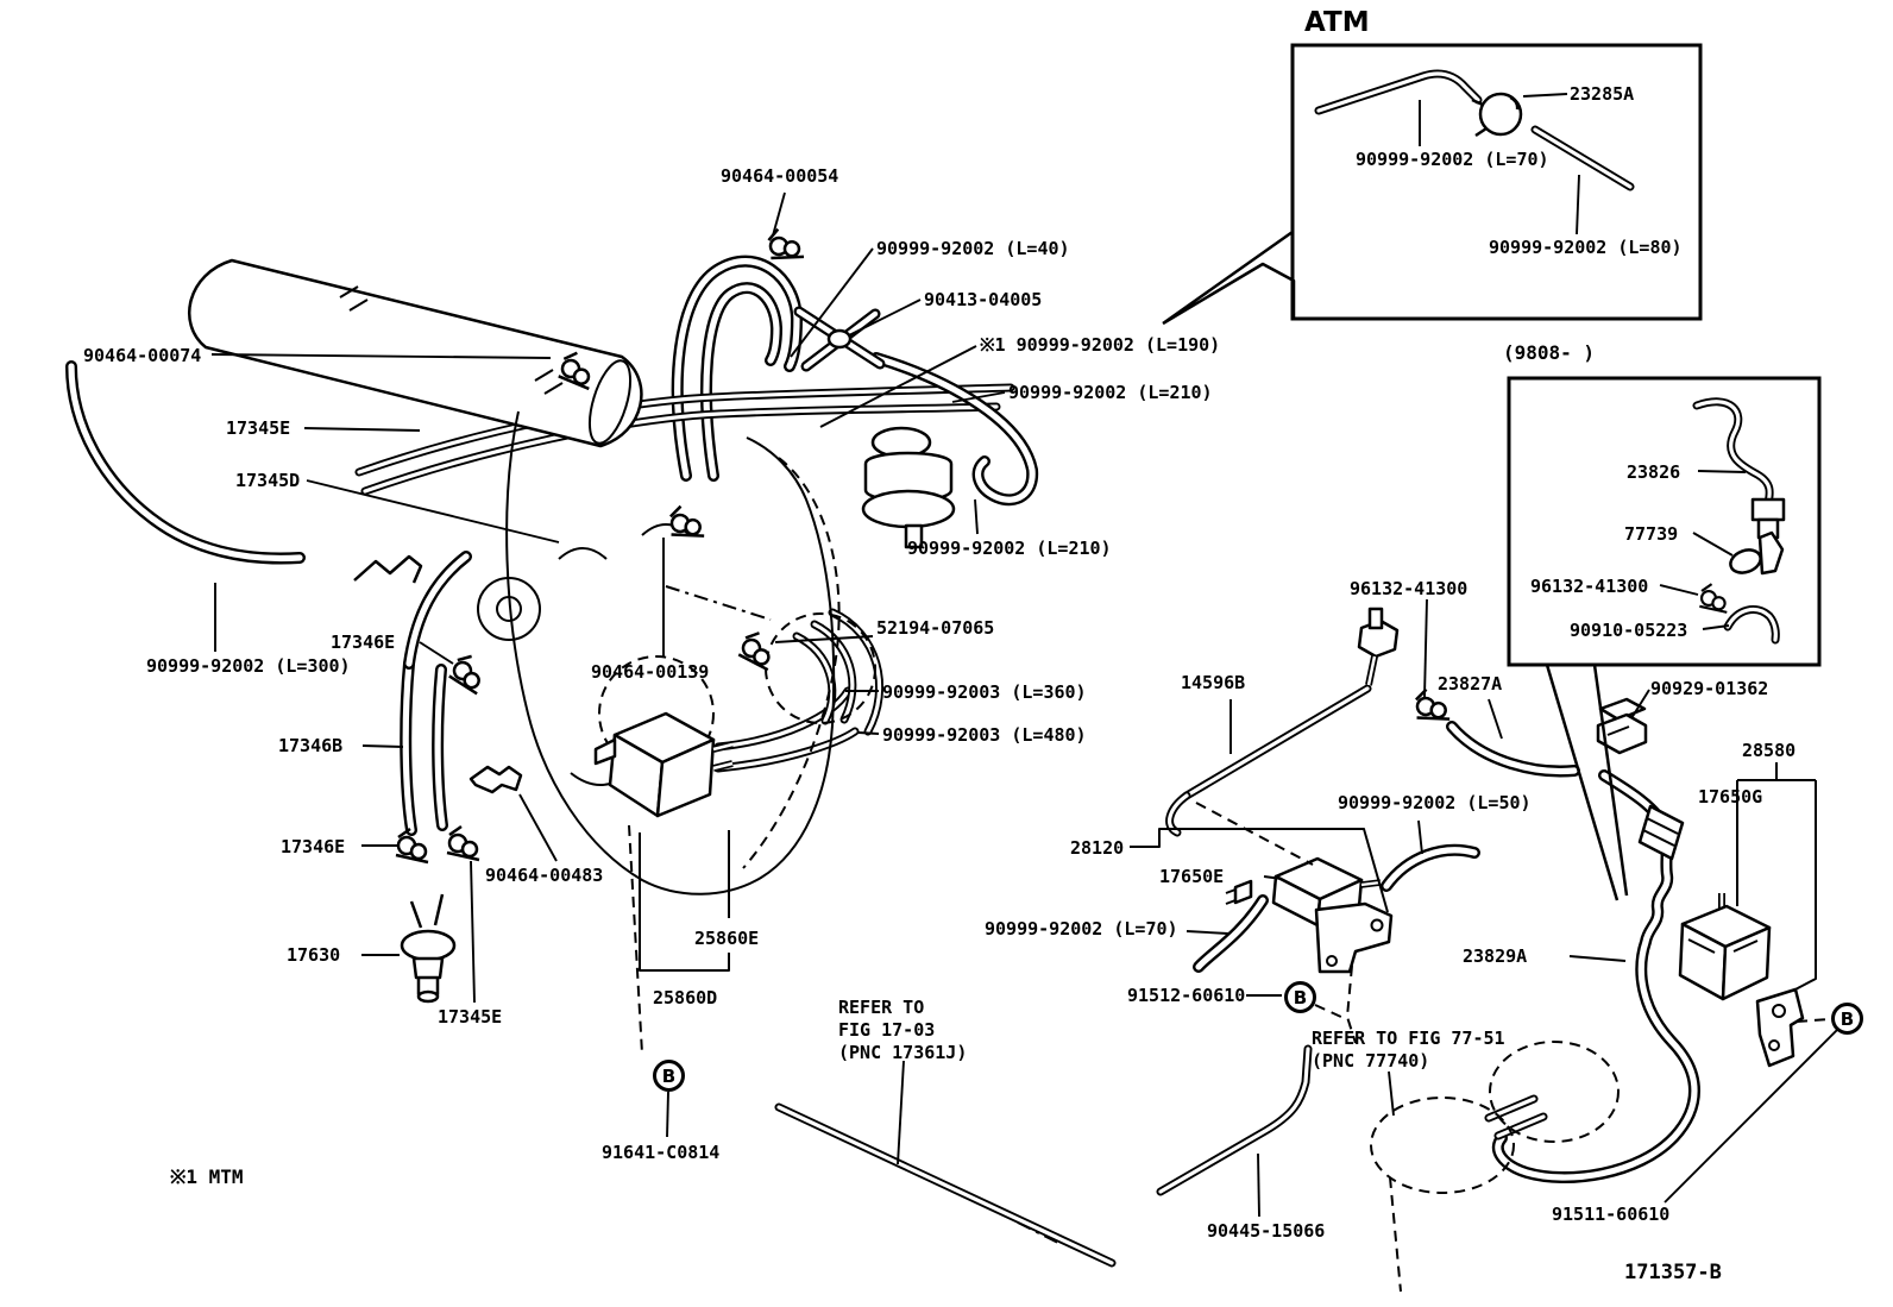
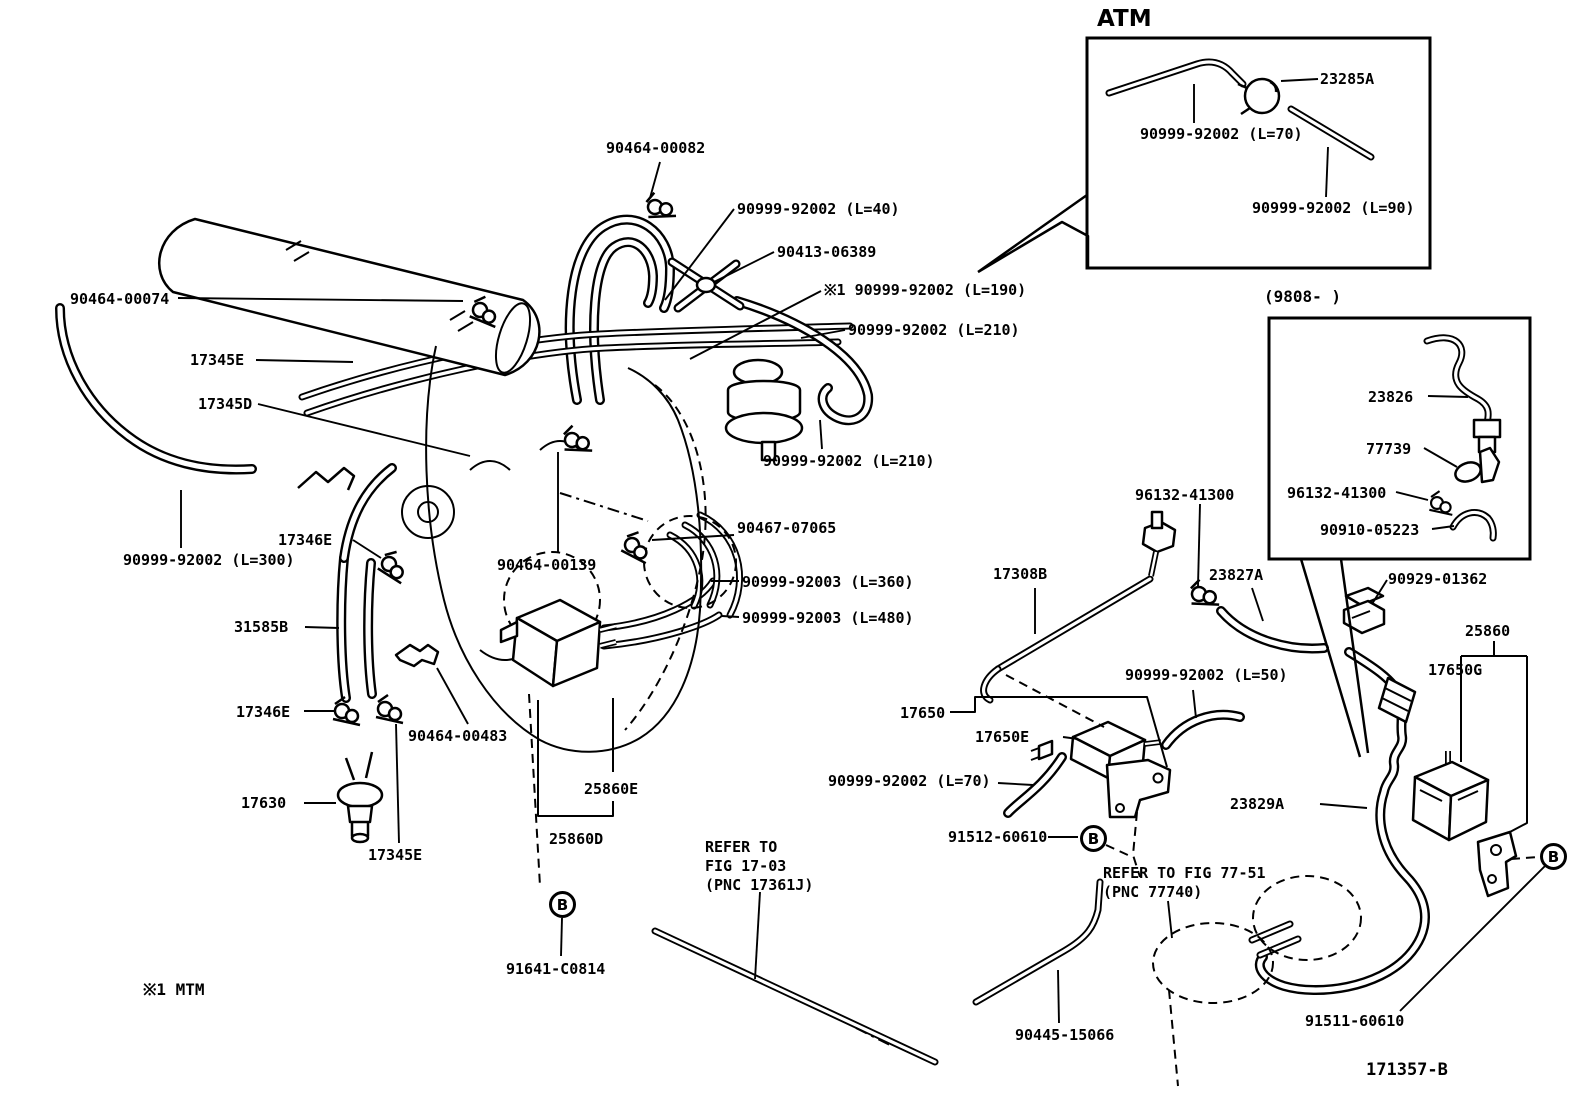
  ATM
  (9808- )
  ※1 MTM
  171357-B
- 90464-00054
+ 90464-00082
  90999-92002 (L=40)
- 90413-04005
+ 90413-06389
  ※1 90999-92002 (L=190)
  90999-92002 (L=210)
  90464-00074
  17345E
  17345D
  90999-92002 (L=210)
- 52194-07065
+ 90467-07065
  90464-00139
  90999-92003 (L=360)
  90999-92003 (L=480)
  17346E
  90999-92002 (L=300)
- 17346B
+ 31585B
  17346E
  90464-00483
  17630
  17345E
  25860E
  25860D
  REFER TO
  FIG 17-03
  (PNC 17361J)
  91641-C0814
- 14596B
+ 17308B
  96132-41300
  23827A
  90999-92002 (L=50)
- 28120
+ 17650
  17650E
  90999-92002 (L=70)
  91512-60610
  23829A
  90929-01362
- 28580
+ 25860
  17650G
  REFER TO FIG 77-51
  (PNC 77740)
  90445-15066
  91511-60610
  23285A
  90999-92002 (L=70)
- 90999-92002 (L=80)
+ 90999-92002 (L=90)
  23826
  77739
  96132-41300
  90910-05223
  B
  B
  B
